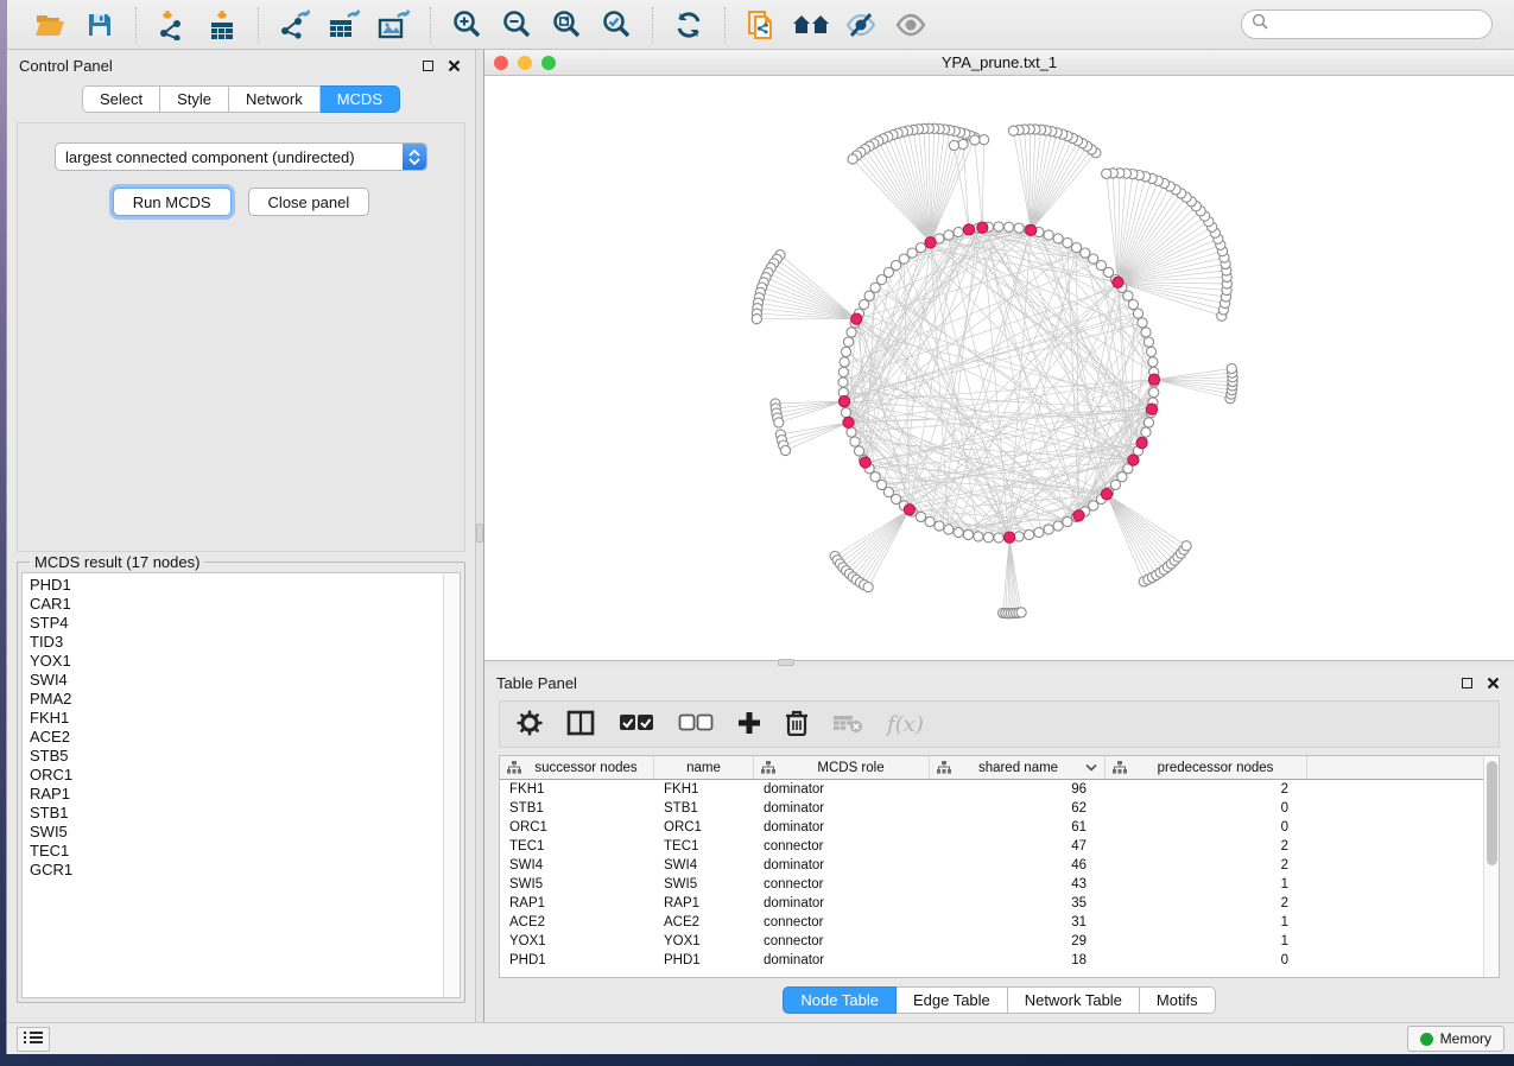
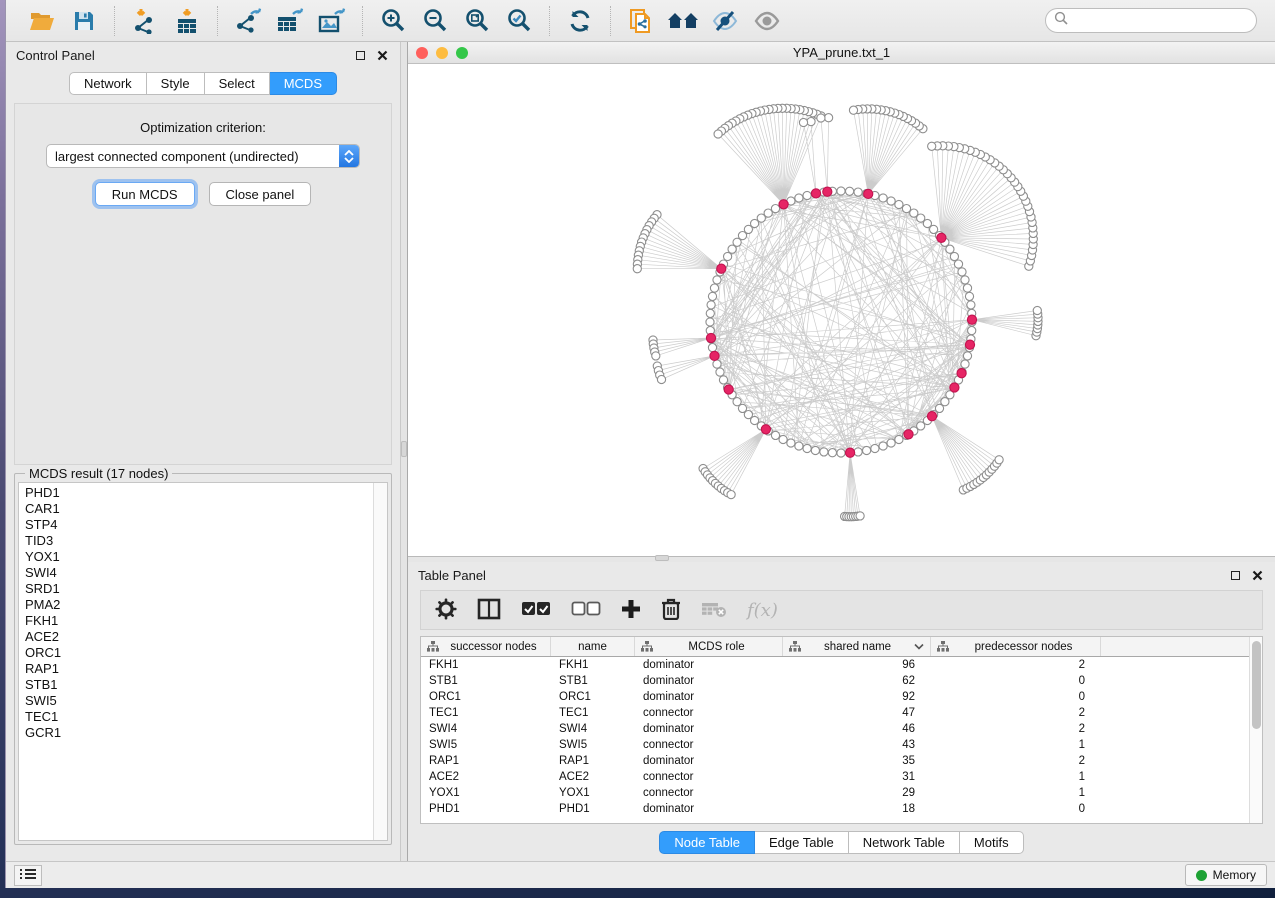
  Control Panel
- Select
+ Network
  Style
- Network
+ Select
  MCDS
+ Optimization criterion:
  largest connected component (undirected)
  Run MCDS
  Close panel
  MCDS result (17 nodes)
  PHD1
  CAR1
  STP4
  TID3
  YOX1
  SWI4
+ SRD1
  PMA2
  FKH1
  ACE2
- STB5
  ORC1
  RAP1
  STB1
  SWI5
  TEC1
  GCR1
  YPA_prune.txt_1
  Table Panel
  f(x)
  successor nodes
  name
  MCDS role
  shared name
  predecessor nodes
  FKH1
  FKH1
  dominator
  96
  2
  STB1
  STB1
  dominator
  62
  0
  ORC1
  ORC1
  dominator
- 61
+ 92
  0
  TEC1
  TEC1
  connector
  47
  2
  SWI4
  SWI4
  dominator
  46
  2
  SWI5
  SWI5
  connector
  43
  1
  RAP1
  RAP1
  dominator
  35
  2
  ACE2
  ACE2
  connector
  31
  1
  YOX1
  YOX1
  connector
  29
  1
  PHD1
  PHD1
  dominator
  18
  0
  Node Table
  Edge Table
  Network Table
  Motifs
  Memory
